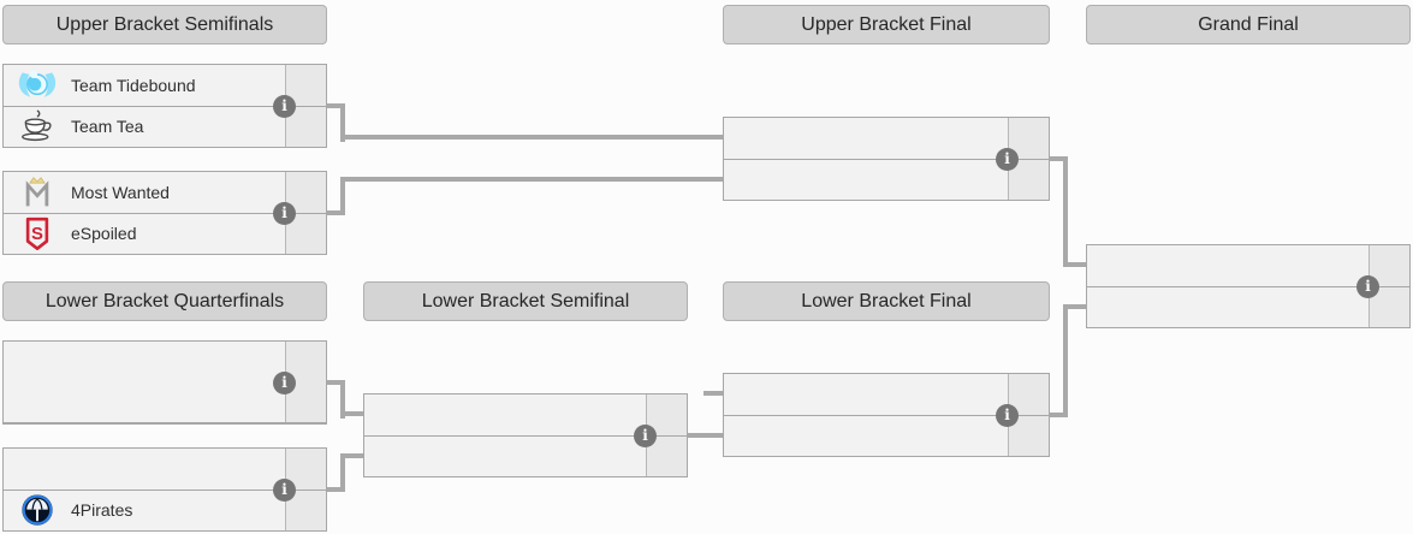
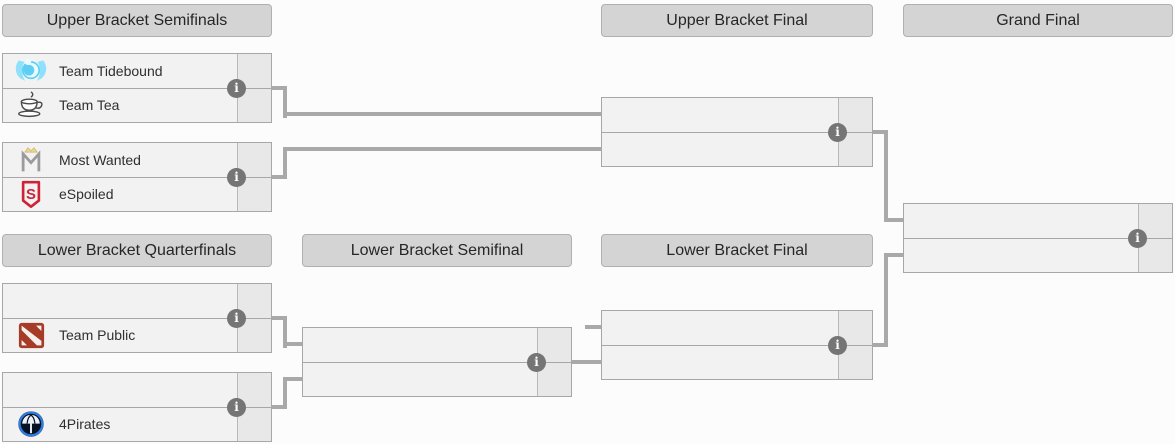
  Upper Bracket Semifinals
  Upper Bracket Final
  Grand Final
  Lower Bracket Quarterfinals
  Lower Bracket Semifinal
  Lower Bracket Final
  Team Tidebound
  Team Tea
  i
  Most Wanted
  S
  eSpoiled
  i
  i
  i
+ Team Public
  i
  4Pirates
  i
  i
  i
